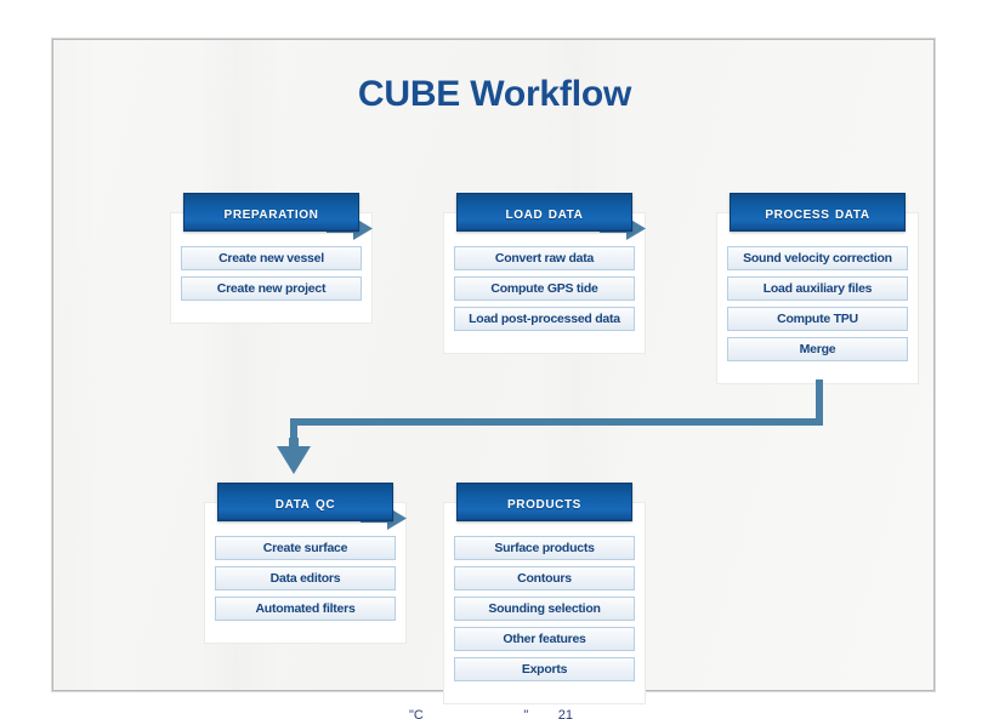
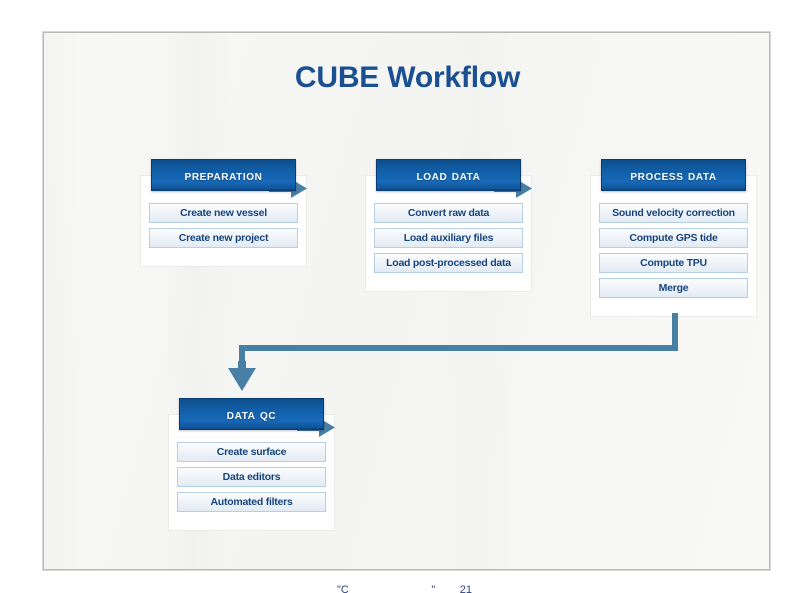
  CUBE Workflow
  preparation
  Create new vessel
  Create new project
  load data
  Convert raw data
- Compute GPS tide
+ Load auxiliary files
  Load post-processed data
  process data
  Sound velocity correction
- Load auxiliary files
+ Compute GPS tide
  Compute TPU
  Merge
  data qc
  Create surface
  Data editors
  Automated filters
- products
- Surface products
- Contours
- Sounding selection
- Other features
- Exports
  "C " 21
